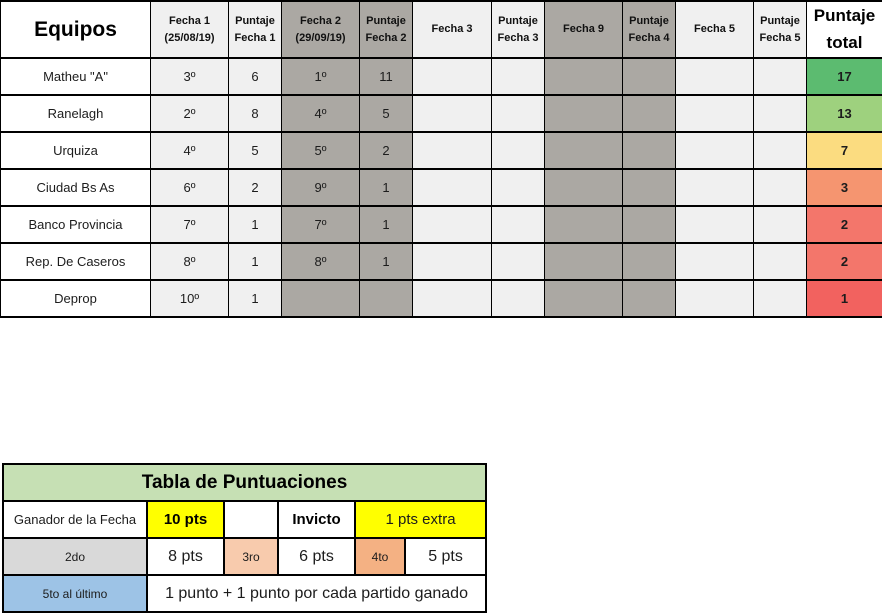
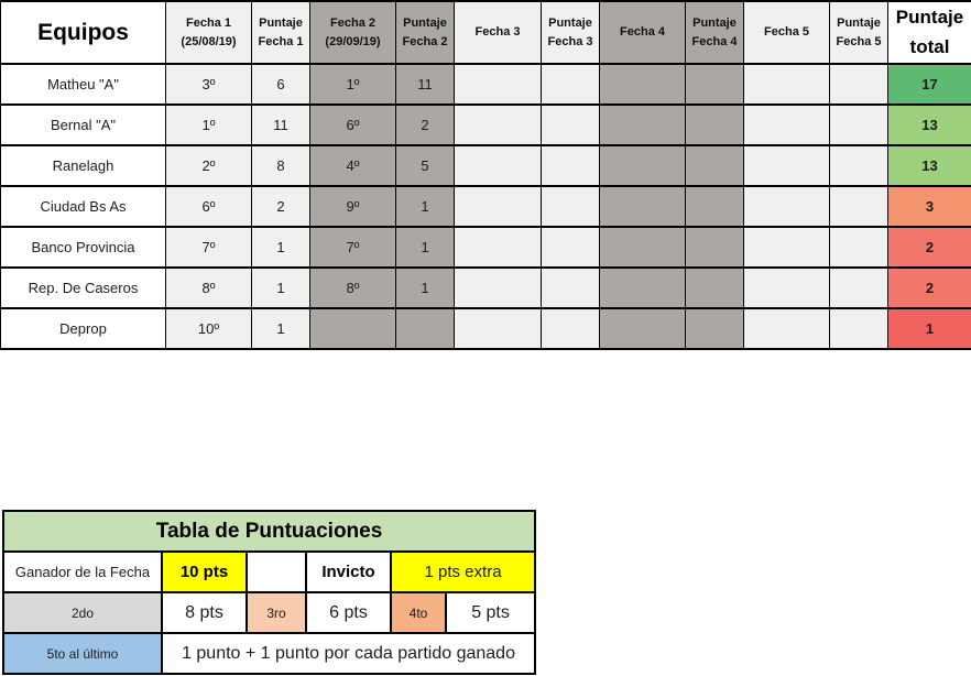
- Equipos	Fecha 1 (25/08/19)	Puntaje Fecha 1	Fecha 2 (29/09/19)	Puntaje Fecha 2	Fecha 3	Puntaje Fecha 3	Fecha 9	Puntaje Fecha 4	Fecha 5	Puntaje Fecha 5	Puntaje total
+ Equipos	Fecha 1 (25/08/19)	Puntaje Fecha 1	Fecha 2 (29/09/19)	Puntaje Fecha 2	Fecha 3	Puntaje Fecha 3	Fecha 4	Puntaje Fecha 4	Fecha 5	Puntaje Fecha 5	Puntaje total
  Matheu "A"	3º	6	1º	11							17
+ Bernal "A"	1º	11	6º	2							13
  Ranelagh	2º	8	4º	5							13
- Urquiza	4º	5	5º	2							7
  Ciudad Bs As	6º	2	9º	1							3
  Banco Provincia	7º	1	7º	1							2
  Rep. De Caseros	8º	1	8º	1							2
  Deprop	10º	1									1
  Tabla de Puntuaciones
  Ganador de la Fecha	10 pts		Invicto	1 pts extra
  2do	8 pts	3ro	6 pts	4to	5 pts
  5to al último	1 punto + 1 punto por cada partido ganado
